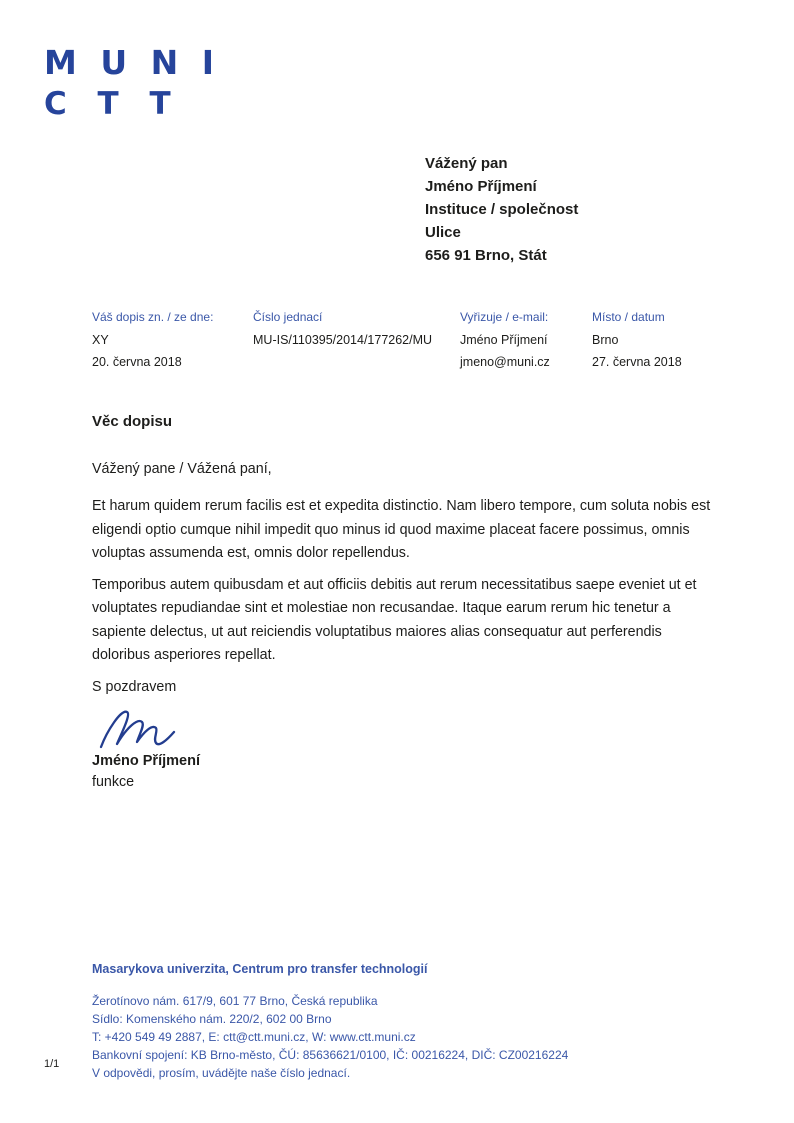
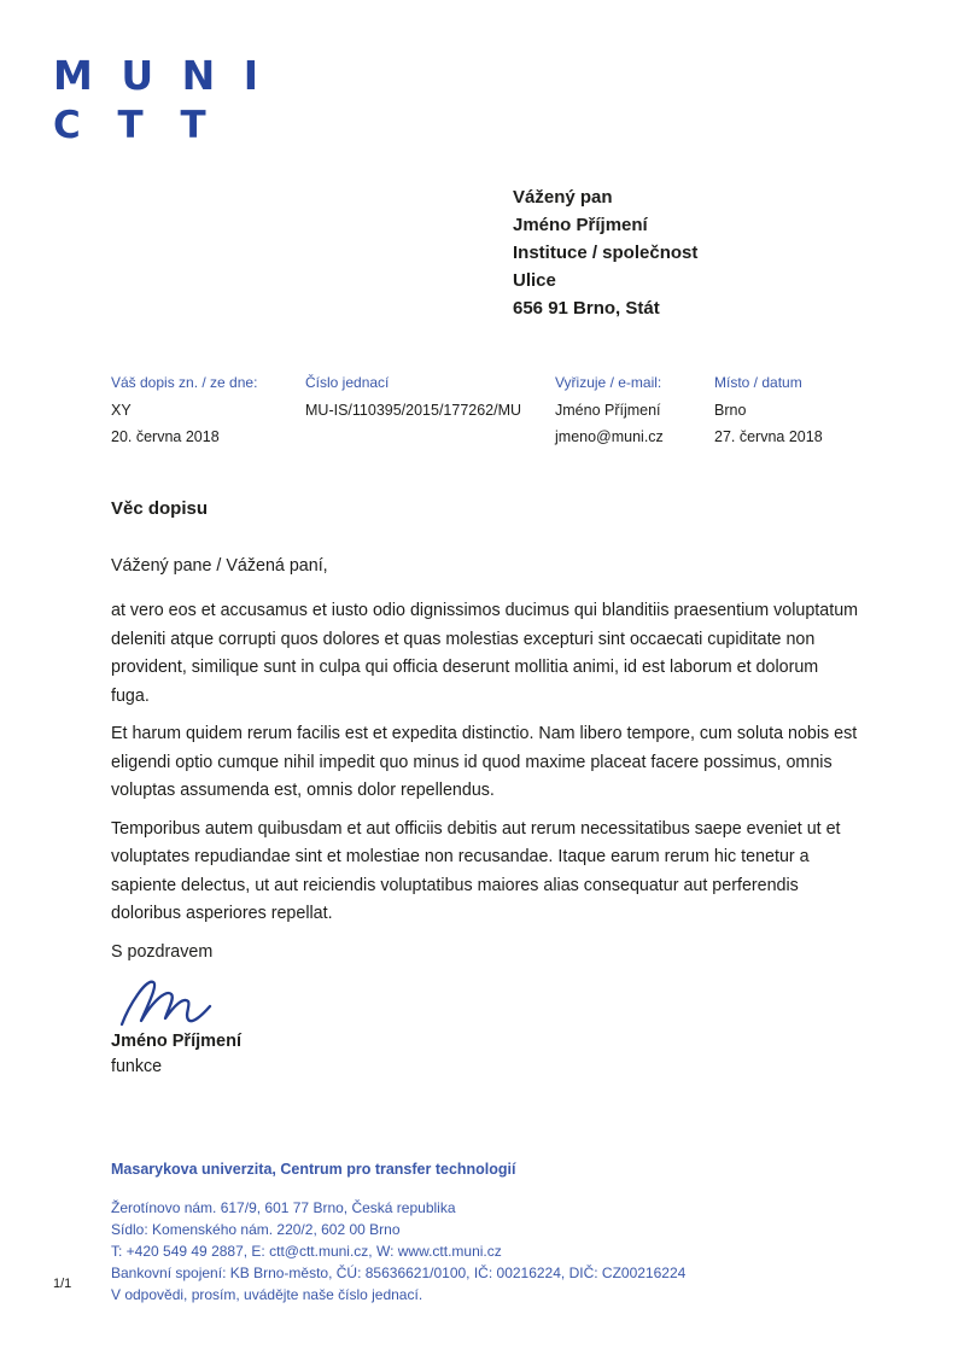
  M U N I
  C T T
  Vážený pan
  Jméno Příjmení
  Instituce / společnost
  Ulice
  656 91 Brno, Stát
  Váš dopis zn. / ze dne:
  XY
  20. června 2018
  Číslo jednací
- MU-IS/110395/2014/177262/MU
+ MU-IS/110395/2015/177262/MU
  Vyřizuje / e-mail:
  Jméno Příjmení
  jmeno@muni.cz
  Místo / datum
  Brno
  27. června 2018
  Věc dopisu
  Vážený pane / Vážená paní,
+ at vero eos et accusamus et iusto odio dignissimos ducimus qui blanditiis praesentium voluptatum deleniti atque corrupti quos dolores et quas molestias excepturi sint occaecati cupiditate non provident, similique sunt in culpa qui officia deserunt mollitia animi, id est laborum et dolorum fuga.
  Et harum quidem rerum facilis est et expedita distinctio. Nam libero tempore, cum soluta nobis est eligendi optio cumque nihil impedit quo minus id quod maxime placeat facere possimus, omnis voluptas assumenda est, omnis dolor repellendus.
  Temporibus autem quibusdam et aut officiis debitis aut rerum necessitatibus saepe eveniet ut et voluptates repudiandae sint et molestiae non recusandae. Itaque earum rerum hic tenetur a sapiente delectus, ut aut reiciendis voluptatibus maiores alias consequatur aut perferendis doloribus asperiores repellat.
  S pozdravem
  Jméno Příjmení
  funkce
  Masarykova univerzita, Centrum pro transfer technologií
  Žerotínovo nám. 617/9, 601 77 Brno, Česká republika
  Sídlo: Komenského nám. 220/2, 602 00 Brno
  T: +420 549 49 2887, E: ctt@ctt.muni.cz, W: www.ctt.muni.cz
  Bankovní spojení: KB Brno-město, ČÚ: 85636621/0100, IČ: 00216224, DIČ: CZ00216224
  V odpovědi, prosím, uvádějte naše číslo jednací.
  1/1
